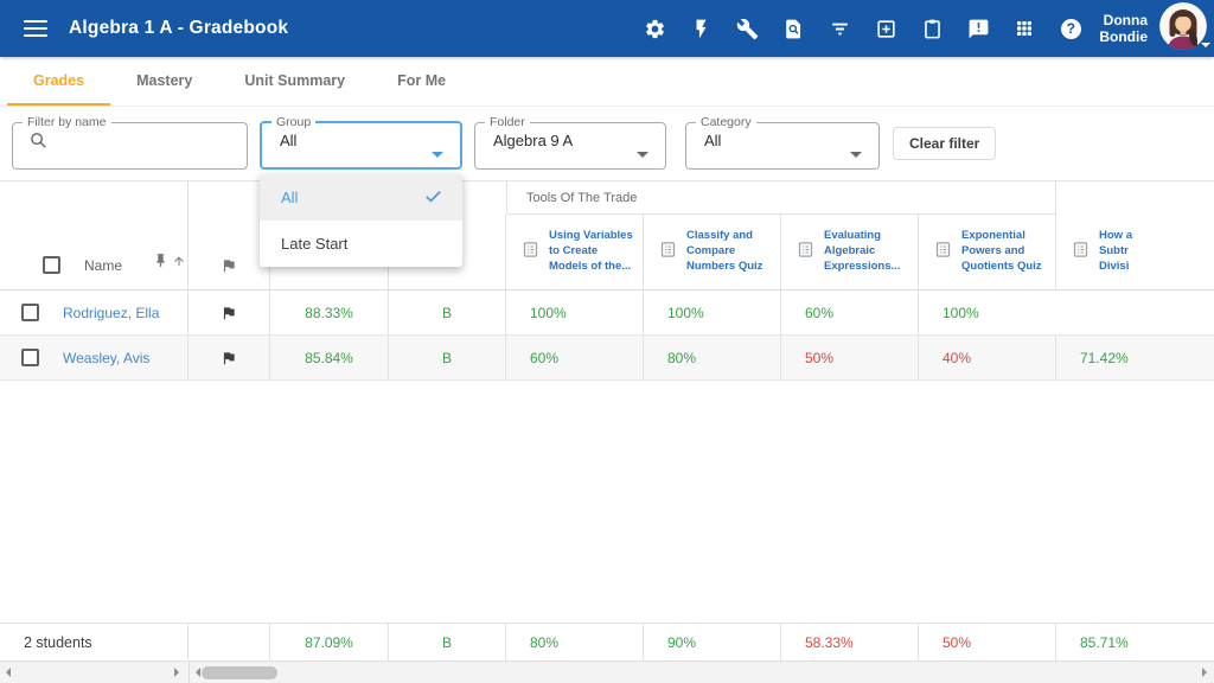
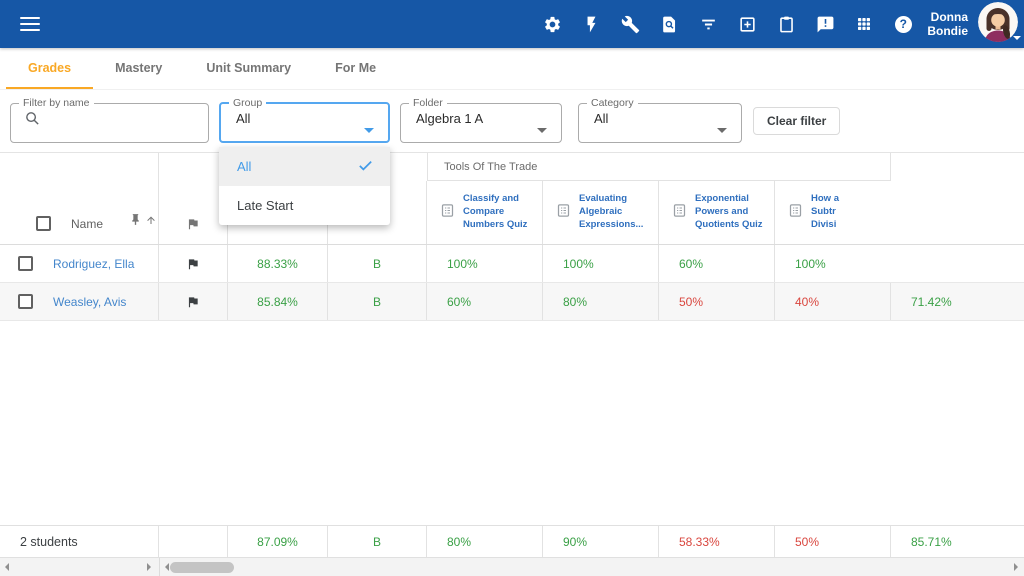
- Algebra 1 A - Gradebook
  ?
  Donna
  Bondie
  Grades
  Mastery
  Unit Summary
  For Me
  Filter by name
  Group
  All
  Folder
- Algebra 9 A
+ Algebra 1 A
  Category
  All
  Clear filter
  All
  Late Start
  Tools Of The Trade
  Name
- Using Variables
- to Create
- Models of the...
  Classify and
  Compare
  Numbers Quiz
  Evaluating
  Algebraic
  Expressions...
  Exponential
  Powers and
  Quotients Quiz
  How a
  Subtr
  Divisi
  Rodriguez, Ella
  88.33%
  B
  100%
  100%
  60%
  100%
  Weasley, Avis
  85.84%
  B
  60%
  80%
  50%
  40%
  71.42%
  2 students
  87.09%
  B
  80%
  90%
  58.33%
  50%
  85.71%
